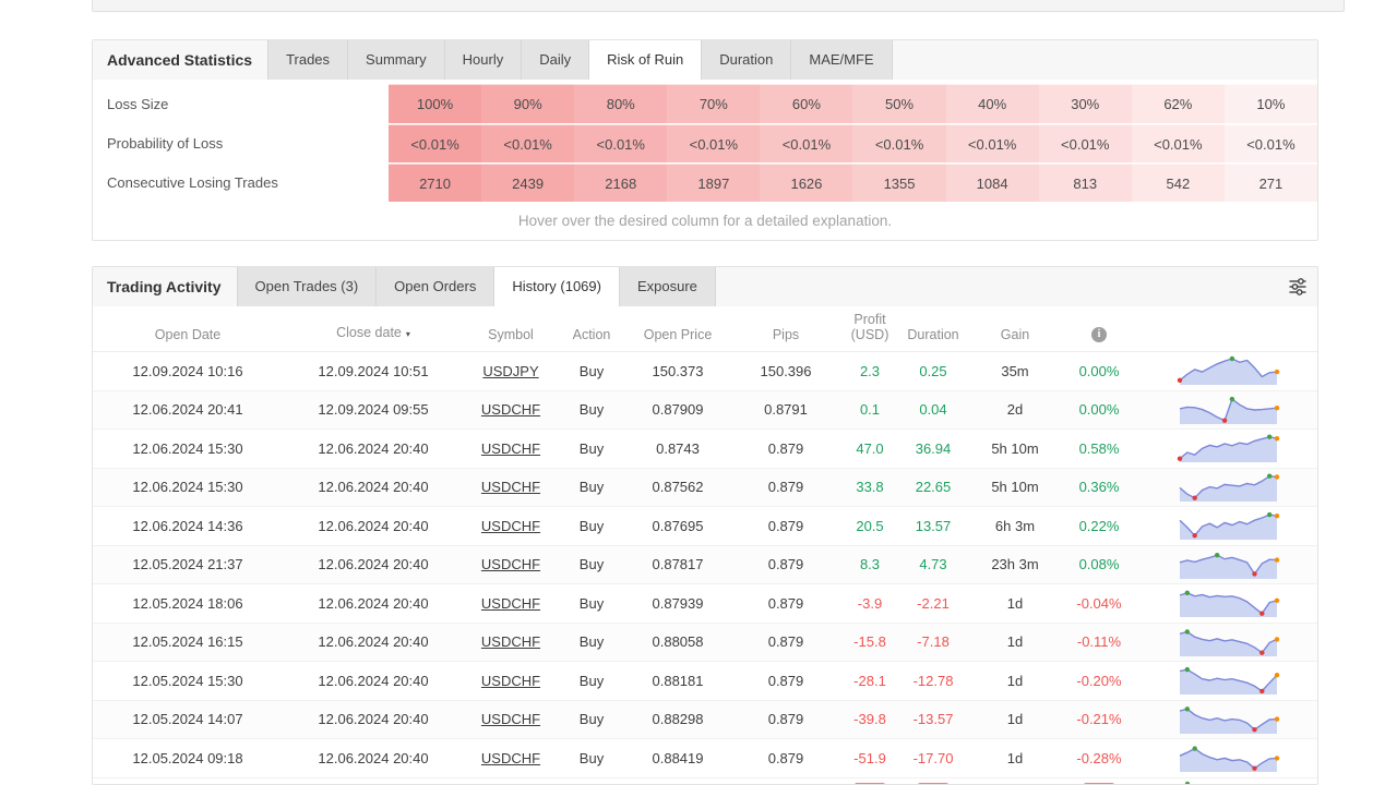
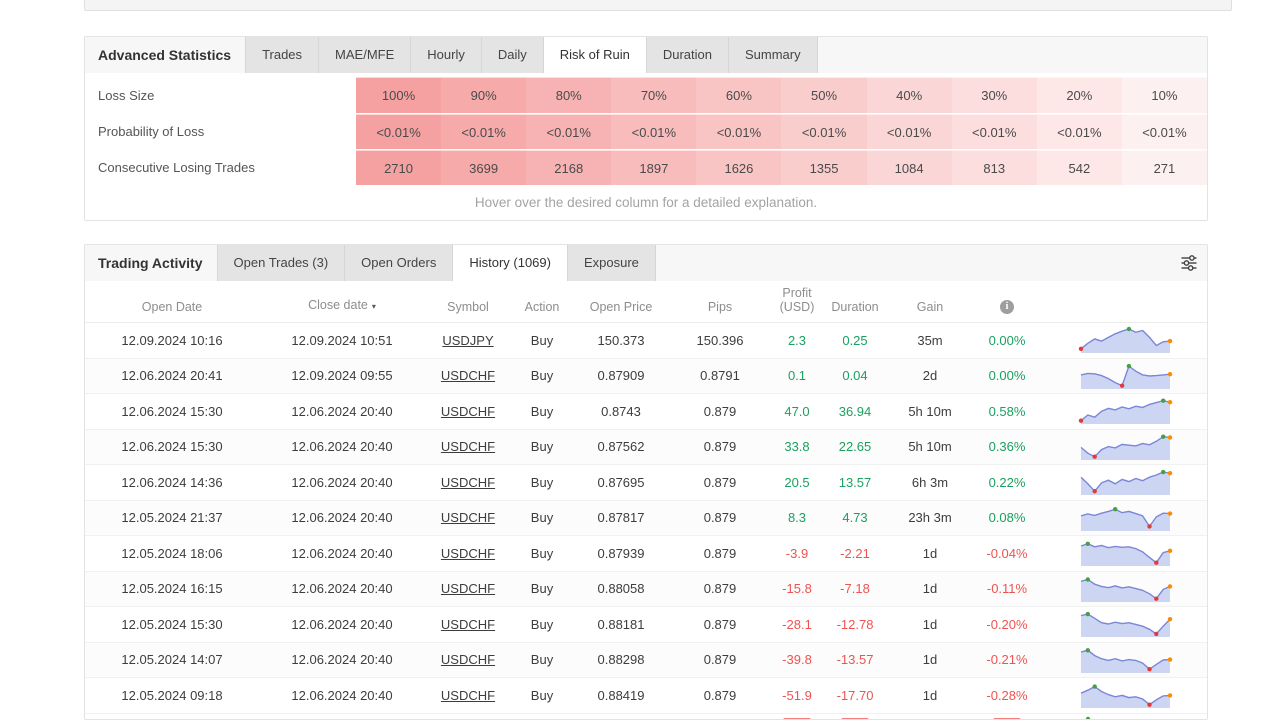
  Advanced Statistics
  Trades
- Summary
+ MAE/MFE
  Hourly
  Daily
  Risk of Ruin
  Duration
- MAE/MFE
+ Summary
  Loss Size
  100%
  90%
  80%
  70%
  60%
  50%
  40%
  30%
- 62%
+ 20%
  10%
  Probability of Loss
  <0.01%
  <0.01%
  <0.01%
  <0.01%
  <0.01%
  <0.01%
  <0.01%
  <0.01%
  <0.01%
  <0.01%
  Consecutive Losing Trades
  2710
- 2439
+ 3699
  2168
  1897
  1626
  1355
  1084
  813
  542
  271
  Hover over the desired column for a detailed explanation.
  Trading Activity
  Open Trades (3)
  Open Orders
  History (1069)
  Exposure
  Open Date
  Close date ▾
  Symbol
  Action
  Open Price
  Pips
  Profit
  (USD)
  Duration
  Gain
  i
  12.09.2024 10:16
  12.09.2024 10:51
  USDJPY
  Buy
  150.373
  150.396
  2.3
  0.25
  35m
  0.00%
  12.06.2024 20:41
  12.09.2024 09:55
  USDCHF
  Buy
  0.87909
  0.8791
  0.1
  0.04
  2d
  0.00%
  12.06.2024 15:30
  12.06.2024 20:40
  USDCHF
  Buy
  0.8743
  0.879
  47.0
  36.94
  5h 10m
  0.58%
  12.06.2024 15:30
  12.06.2024 20:40
  USDCHF
  Buy
  0.87562
  0.879
  33.8
  22.65
  5h 10m
  0.36%
  12.06.2024 14:36
  12.06.2024 20:40
  USDCHF
  Buy
  0.87695
  0.879
  20.5
  13.57
  6h 3m
  0.22%
  12.05.2024 21:37
  12.06.2024 20:40
  USDCHF
  Buy
  0.87817
  0.879
  8.3
  4.73
  23h 3m
  0.08%
  12.05.2024 18:06
  12.06.2024 20:40
  USDCHF
  Buy
  0.87939
  0.879
  -3.9
  -2.21
  1d
  -0.04%
  12.05.2024 16:15
  12.06.2024 20:40
  USDCHF
  Buy
  0.88058
  0.879
  -15.8
  -7.18
  1d
  -0.11%
  12.05.2024 15:30
  12.06.2024 20:40
  USDCHF
  Buy
  0.88181
  0.879
  -28.1
  -12.78
  1d
  -0.20%
  12.05.2024 14:07
  12.06.2024 20:40
  USDCHF
  Buy
  0.88298
  0.879
  -39.8
  -13.57
  1d
  -0.21%
  12.05.2024 09:18
  12.06.2024 20:40
  USDCHF
  Buy
  0.88419
  0.879
  -51.9
  -17.70
  1d
  -0.28%
